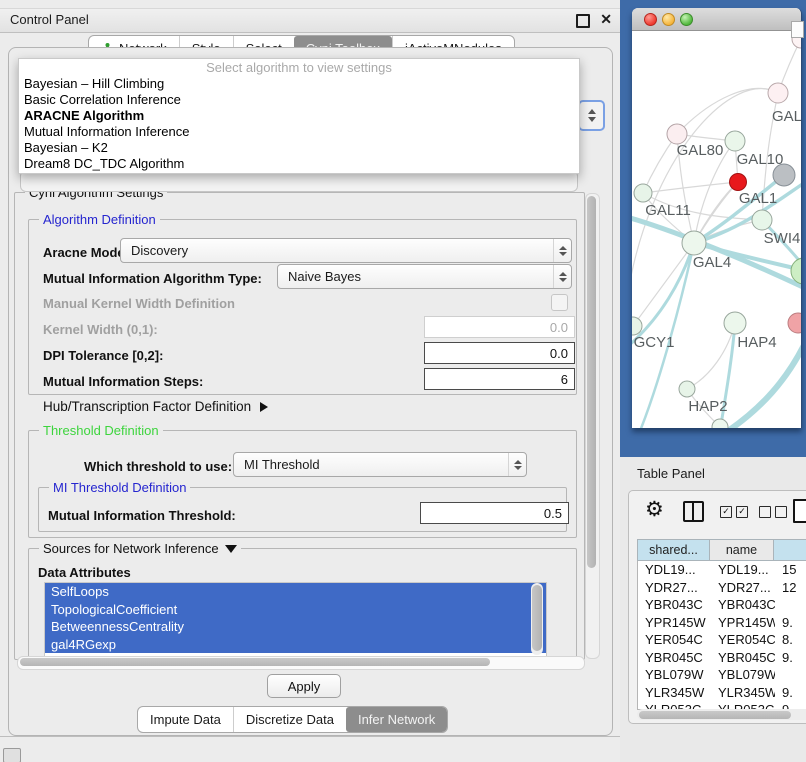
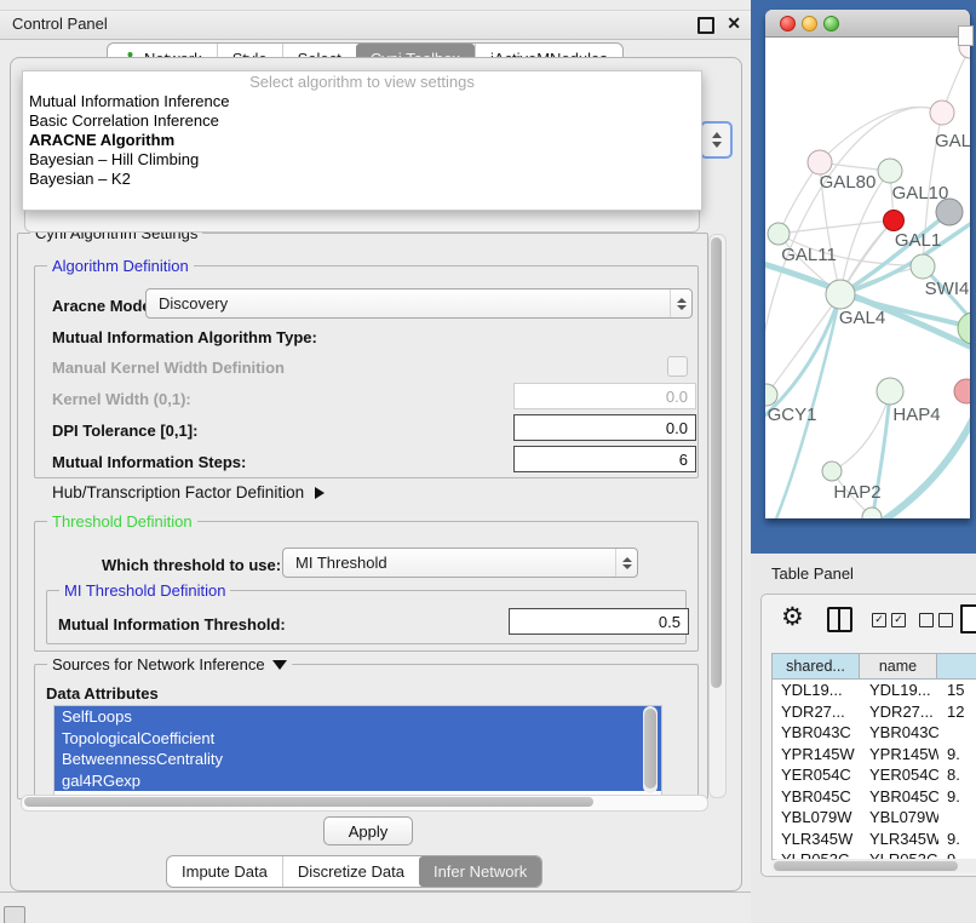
  Control Panel
  ✕
  Select algorithm to view settings
- Bayesian – Hill Climbing
+ Mutual Information Inference
  Basic Correlation Inference
  ARACNE Algorithm
- Mutual Information Inference
+ Bayesian – Hill Climbing
  Bayesian – K2
- Dream8 DC_TDC Algorithm
  Cyni Algorithm Settings
  Algorithm Definition
  Aracne Mod
  Discovery
  Mutual Information Algorithm Type:
- Naive Bayes
  Manual Kernel Width Definition
  Kernel Width (0,1):
  0.0
- DPI Tolerance [0,2]:
+ DPI Tolerance [0,1]:
  0.0
  Mutual Information Steps:
  6
  Hub/Transcription Factor Definition
  Threshold Definition
  Which threshold to use:
  MI Threshold
  MI Threshold Definition
  Mutual Information Threshold:
  0.5
  Sources for Network Inference
  Data Attributes
  SelfLoops
  TopologicalCoefficient
  BetweennessCentrality
  gal4RGexp
  Apply
  Impute Data
  Discretize Data
  Infer Network
  GAL
  GAL80
  GAL10
  GAL1
  GAL11
  SWI4
  GAL4
  GCY1
  HAP4
  HAP2
  Table Panel
  ⚙
  ✓
  ✓
  shared...
  name
  YDL19...
  YDL19...
  15
  YDR27...
  YDR27...
  12
  YBR043C
  YBR043C
  YPR145W
  YPR145W
  9.
  YER054C
  YER054C
  8.
  YBR045C
  YBR045C
  9.
  YBL079W
  YBL079W
  YLR345W
  YLR345W
  9.
